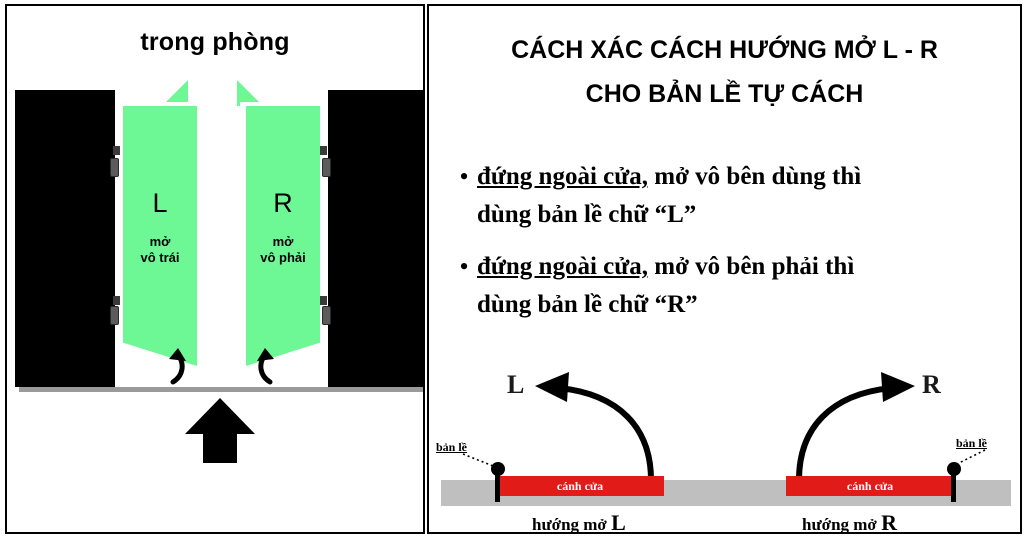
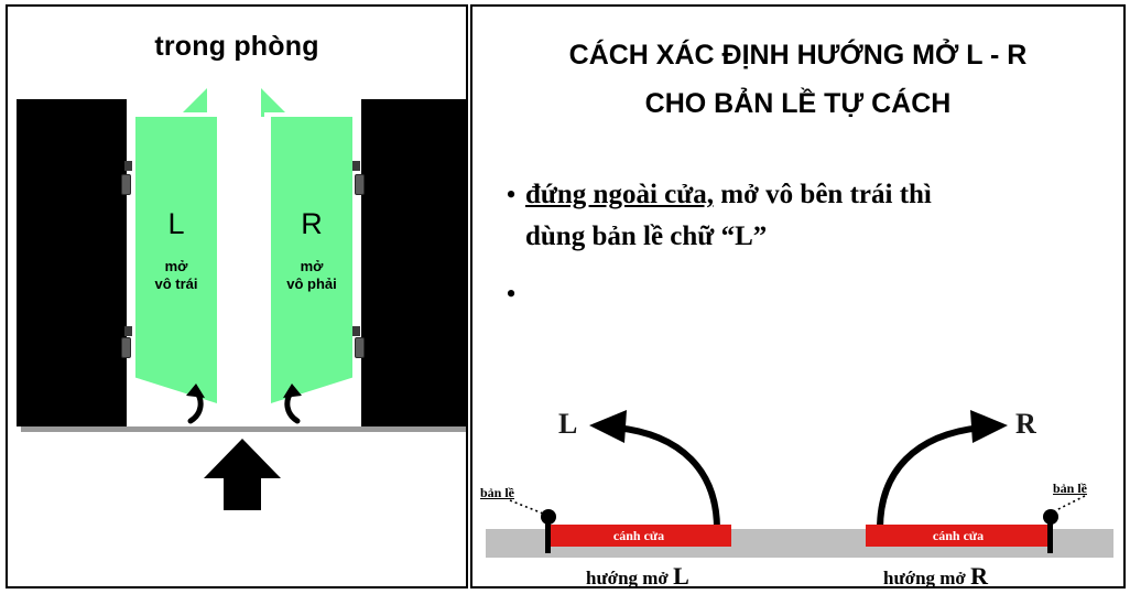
  trong phòng
  L
  R
  mở
  vô trái
  mở
  vô phải
- CÁCH XÁC CÁCH HƯỚNG MỞ L - R
+ CÁCH XÁC ĐỊNH HƯỚNG MỞ L - R
  CHO BẢN LỀ TỰ CÁCH
  •
- đứng ngoài cửa, mở vô bên dùng thì
+ đứng ngoài cửa, mở vô bên trái thì
  dùng bản lề chữ “L”
  •
- đứng ngoài cửa, mở vô bên phải thì
- dùng bản lề chữ “R”
  cánh cửa
  cánh cửa
  bản lề
  bản lề
  L
  R
  hướng mở L
  hướng mở R
